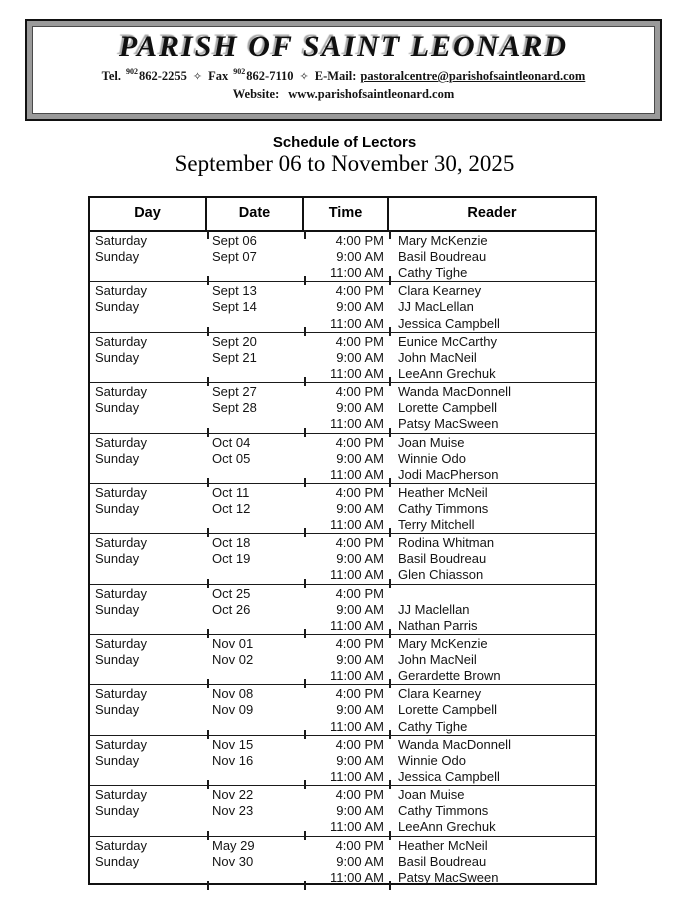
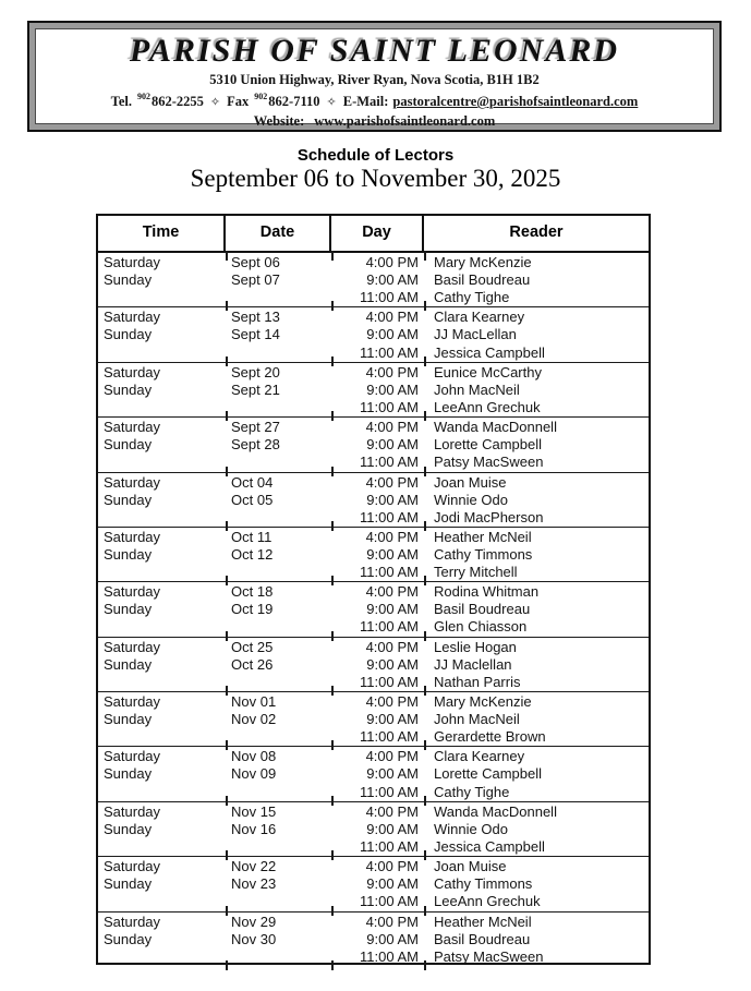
  PARISH OF SAINT LEONARD
+ 5310 Union Highway, River Ryan, Nova Scotia, B1H 1B2
  Tel. 902862-2255 ✧ Fax 902862-7110 ✧ E-Mail: pastoralcentre@parishofsaintleonard.com
  Website: www.parishofsaintleonard.com
  Schedule of Lectors
  September 06 to November 30, 2025
- Day
+ Time
  Date
- Time
+ Day
  Reader
  Saturday
  Sept 06
  4:00 PM
  Mary McKenzie
  Sunday
  Sept 07
  9:00 AM
  Basil Boudreau
  11:00 AM
  Cathy Tighe
  Saturday
  Sept 13
  4:00 PM
  Clara Kearney
  Sunday
  Sept 14
  9:00 AM
  JJ MacLellan
  11:00 AM
  Jessica Campbell
  Saturday
  Sept 20
  4:00 PM
  Eunice McCarthy
  Sunday
  Sept 21
  9:00 AM
  John MacNeil
  11:00 AM
  LeeAnn Grechuk
  Saturday
  Sept 27
  4:00 PM
  Wanda MacDonnell
  Sunday
  Sept 28
  9:00 AM
  Lorette Campbell
  11:00 AM
  Patsy MacSween
  Saturday
  Oct 04
  4:00 PM
  Joan Muise
  Sunday
  Oct 05
  9:00 AM
  Winnie Odo
  11:00 AM
  Jodi MacPherson
  Saturday
  Oct 11
  4:00 PM
  Heather McNeil
  Sunday
  Oct 12
  9:00 AM
  Cathy Timmons
  11:00 AM
  Terry Mitchell
  Saturday
  Oct 18
  4:00 PM
  Rodina Whitman
  Sunday
  Oct 19
  9:00 AM
  Basil Boudreau
  11:00 AM
  Glen Chiasson
  Saturday
  Oct 25
  4:00 PM
+ Leslie Hogan
  Sunday
  Oct 26
  9:00 AM
  JJ Maclellan
  11:00 AM
  Nathan Parris
  Saturday
  Nov 01
  4:00 PM
  Mary McKenzie
  Sunday
  Nov 02
  9:00 AM
  John MacNeil
  11:00 AM
  Gerardette Brown
  Saturday
  Nov 08
  4:00 PM
  Clara Kearney
  Sunday
  Nov 09
  9:00 AM
  Lorette Campbell
  11:00 AM
  Cathy Tighe
  Saturday
  Nov 15
  4:00 PM
  Wanda MacDonnell
  Sunday
  Nov 16
  9:00 AM
  Winnie Odo
  11:00 AM
  Jessica Campbell
  Saturday
  Nov 22
  4:00 PM
  Joan Muise
  Sunday
  Nov 23
  9:00 AM
  Cathy Timmons
  11:00 AM
  LeeAnn Grechuk
  Saturday
- May 29
+ Nov 29
  4:00 PM
  Heather McNeil
  Sunday
  Nov 30
  9:00 AM
  Basil Boudreau
  11:00 AM
  Patsy MacSween
